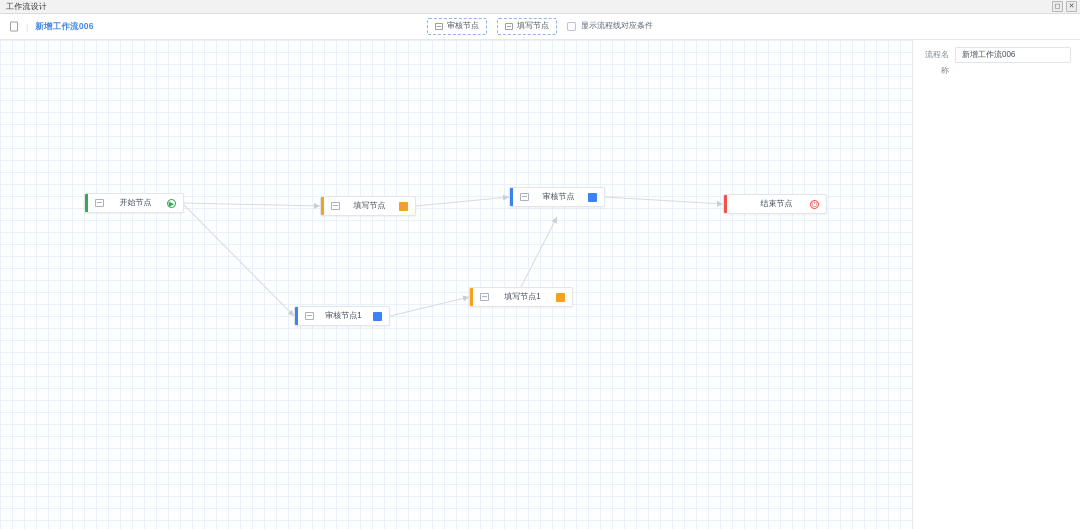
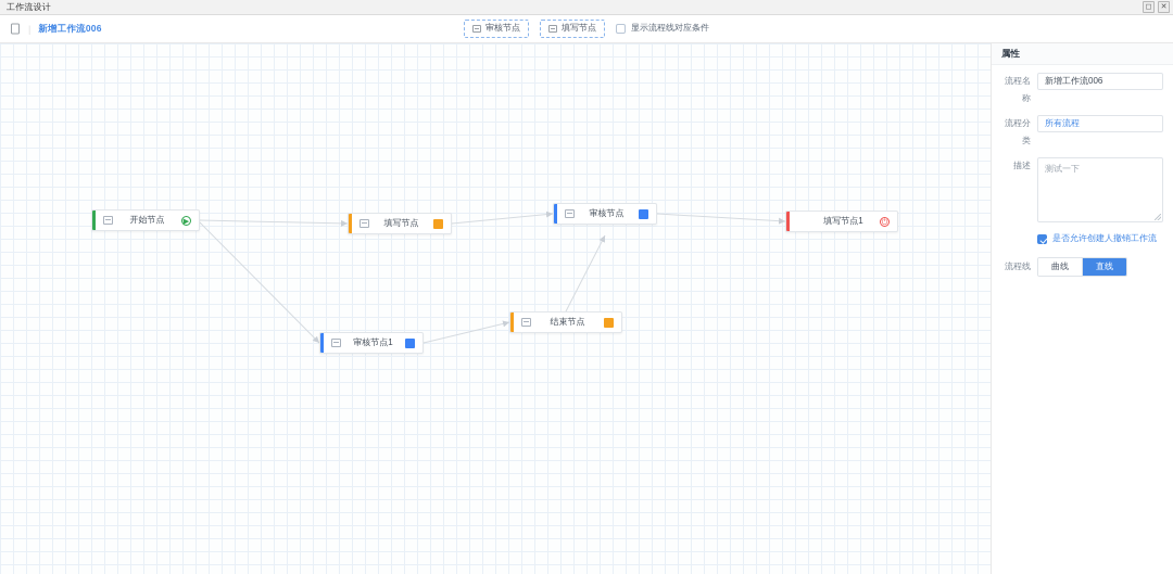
  工作流设计
  新增工作流006
  审核节点
  填写节点
  显示流程线对应条件
  开始节点
  填写节点
  审核节点
- 结束节点
+ 填写节点1
  审核节点1
- 填写节点1
+ 结束节点
+ 属性
  流程名称
  新增工作流006
+ 流程分类
+ 所有流程
+ 描述
+ 测试一下
+ 是否允许创建人撤销工作流
+ 流程线
+ 曲线
+ 直线
